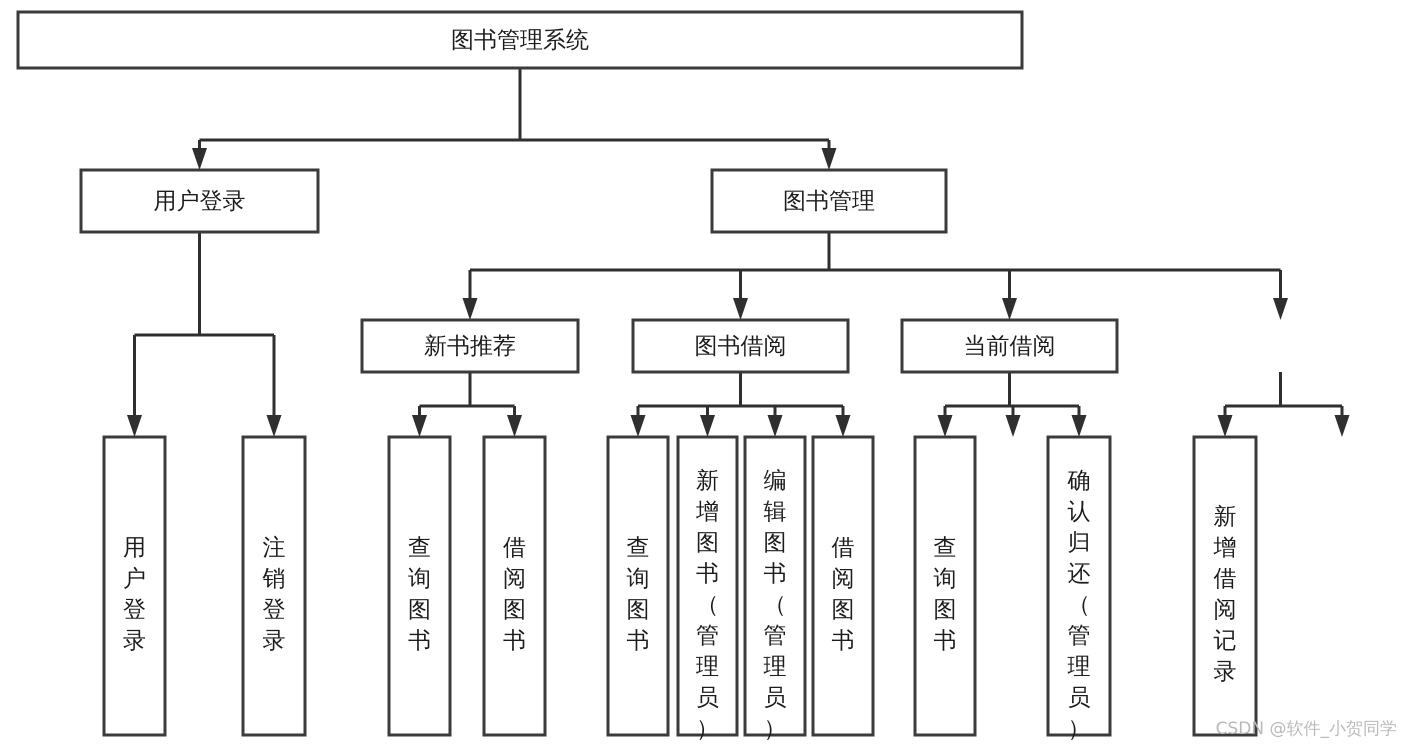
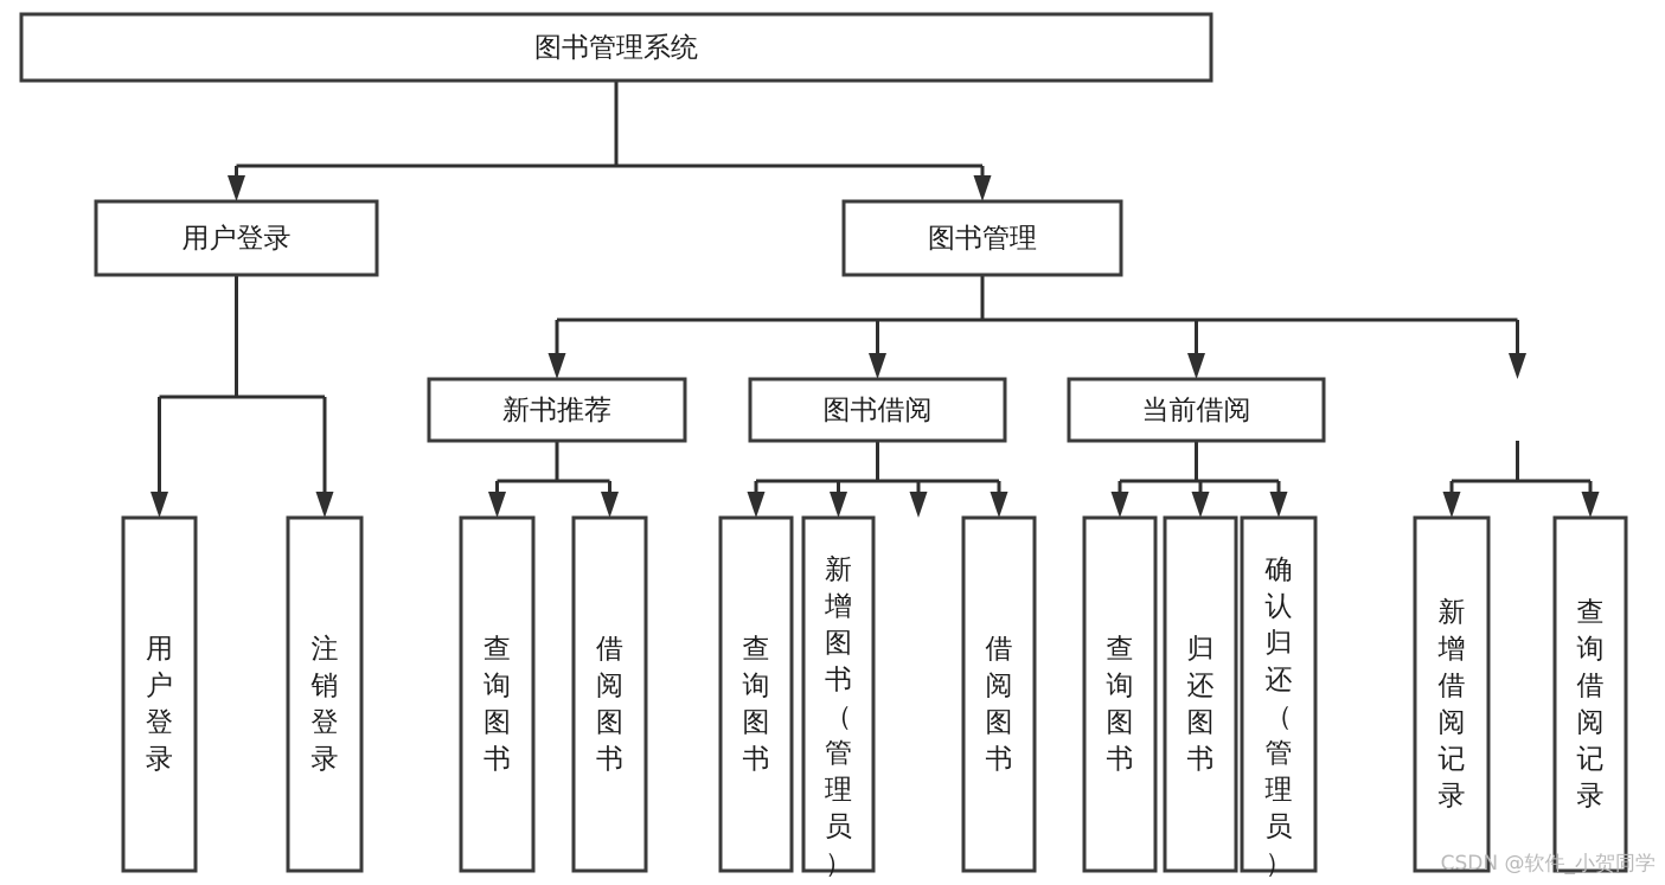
  图书管理系统
  用户登录
  图书管理
  新书推荐
  图书借阅
  当前借阅
  用户登录
  注销登录
  查询图书
  借阅图书
  查询图书
  新增图书（管理员）
- 编辑图书（管理员）
  借阅图书
  查询图书
+ 归还图书
  确认归还（管理员）
  新增借阅记录
+ 查询借阅记录
  CSDN @软件_小贺同学
